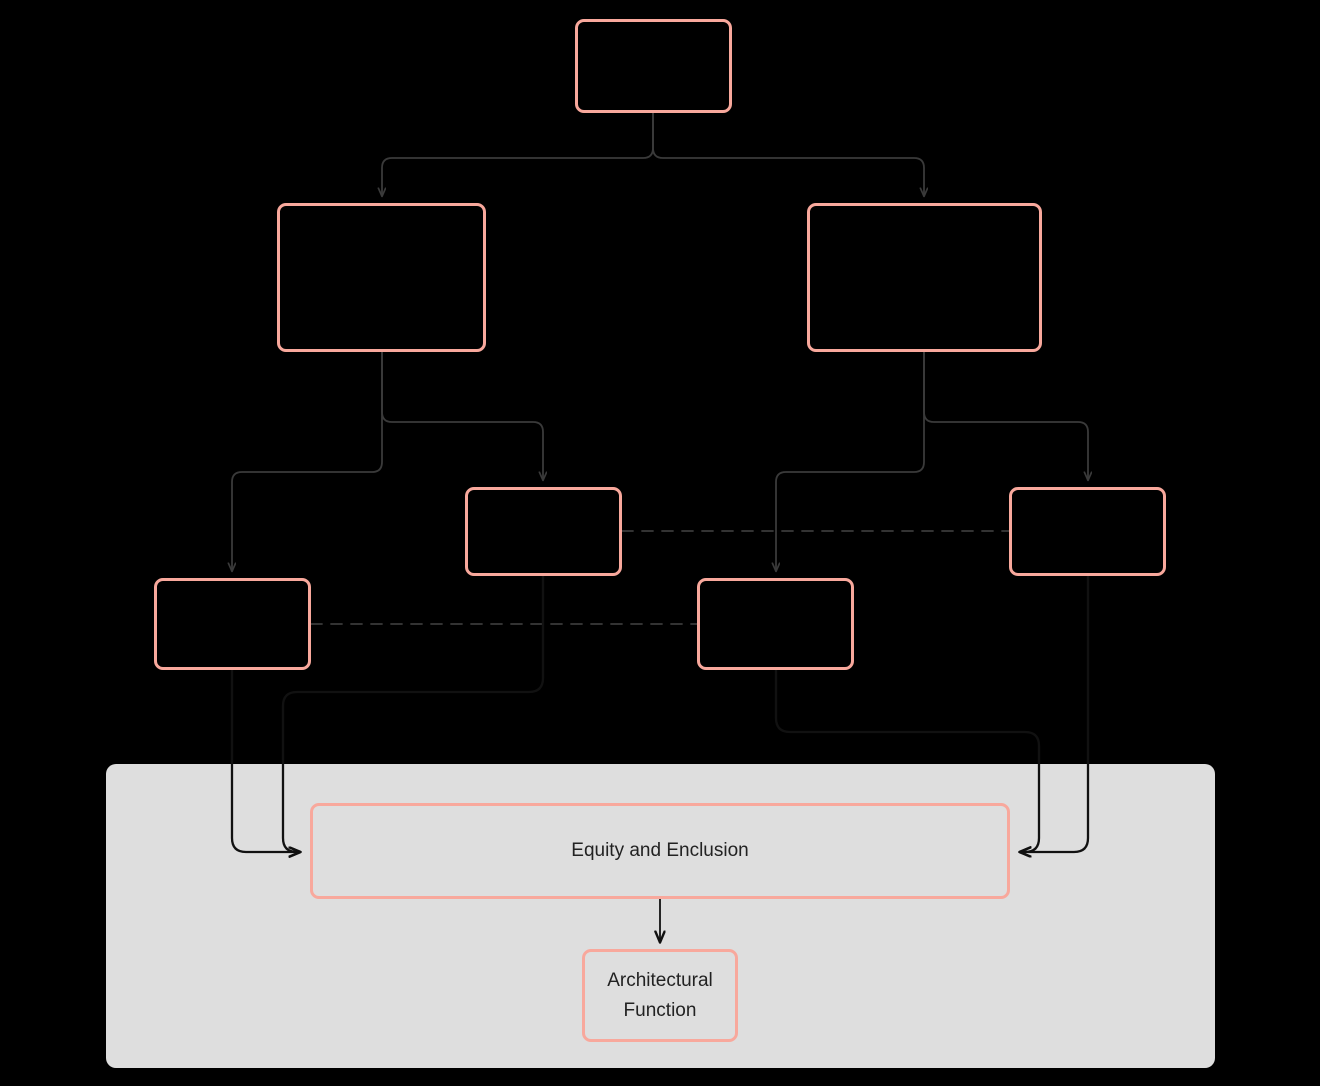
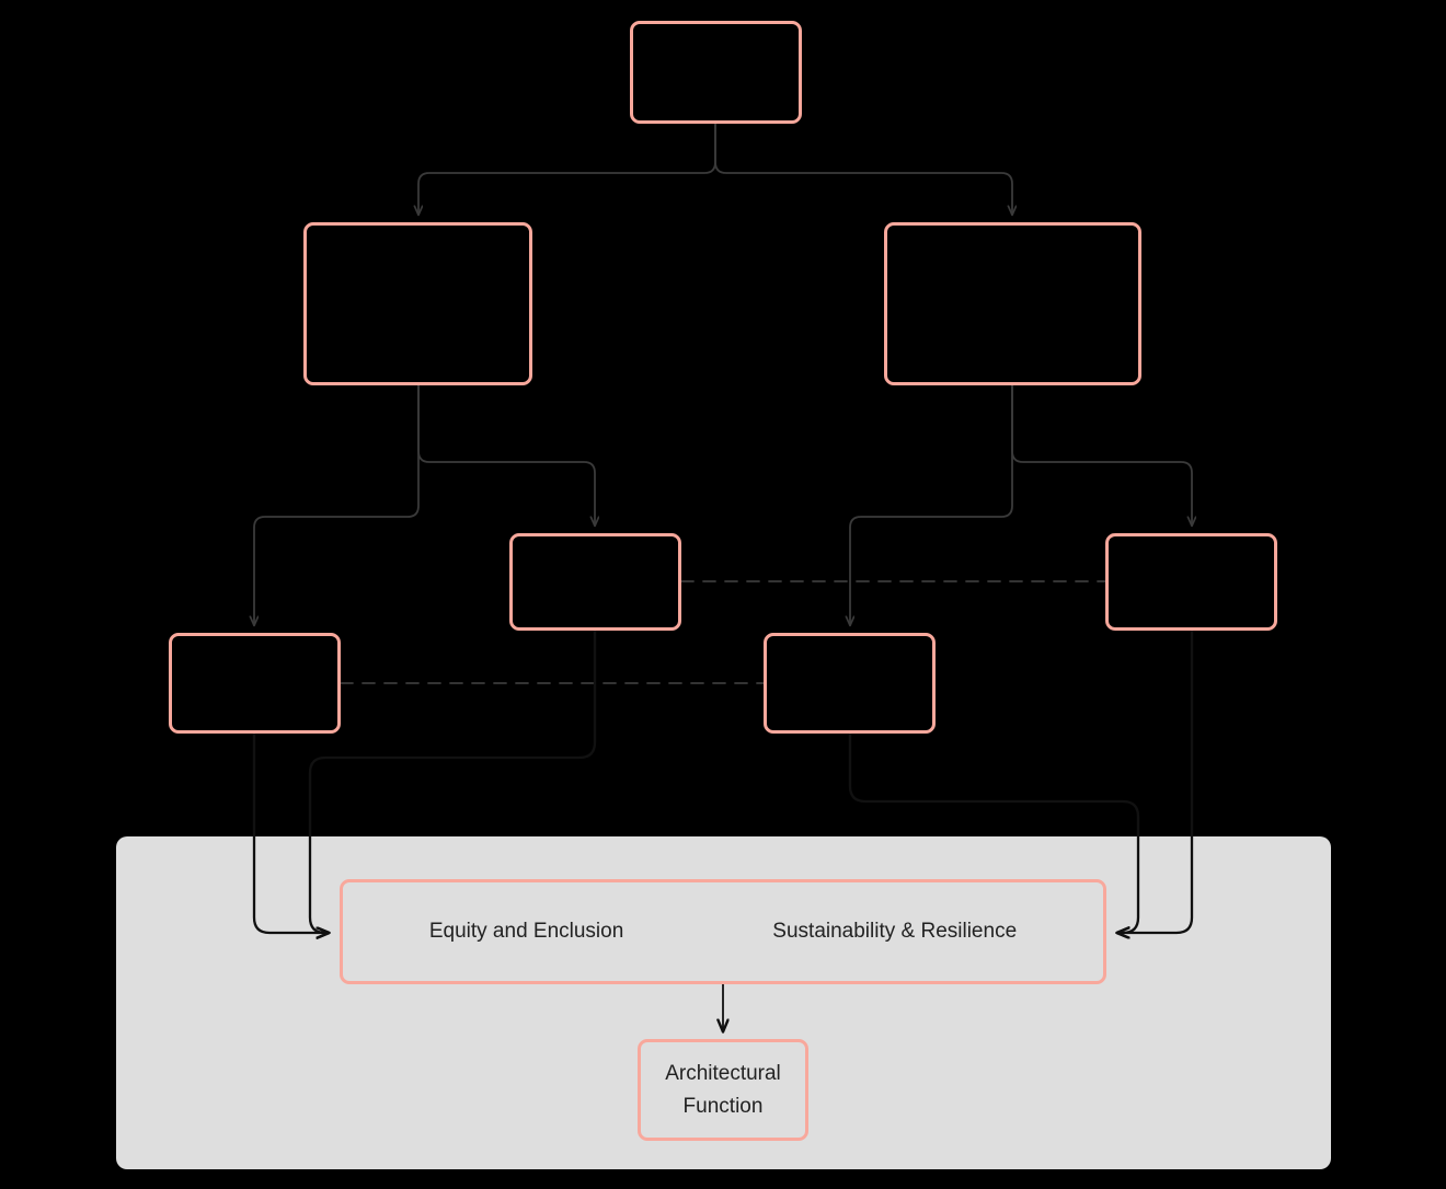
  Equity and Enclusion
+ Sustainability & Resilience
  Architectural
  Function
